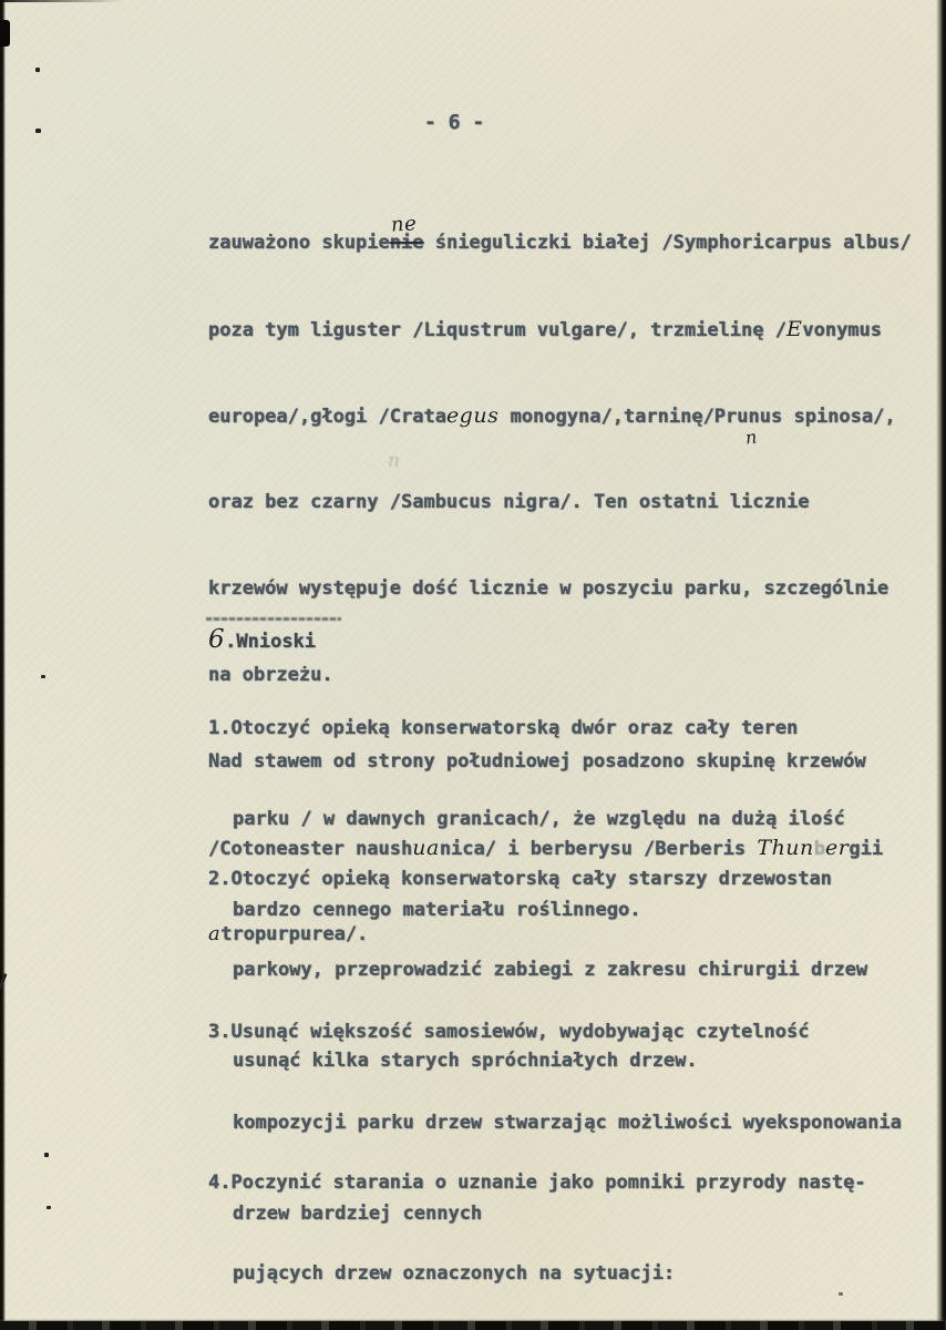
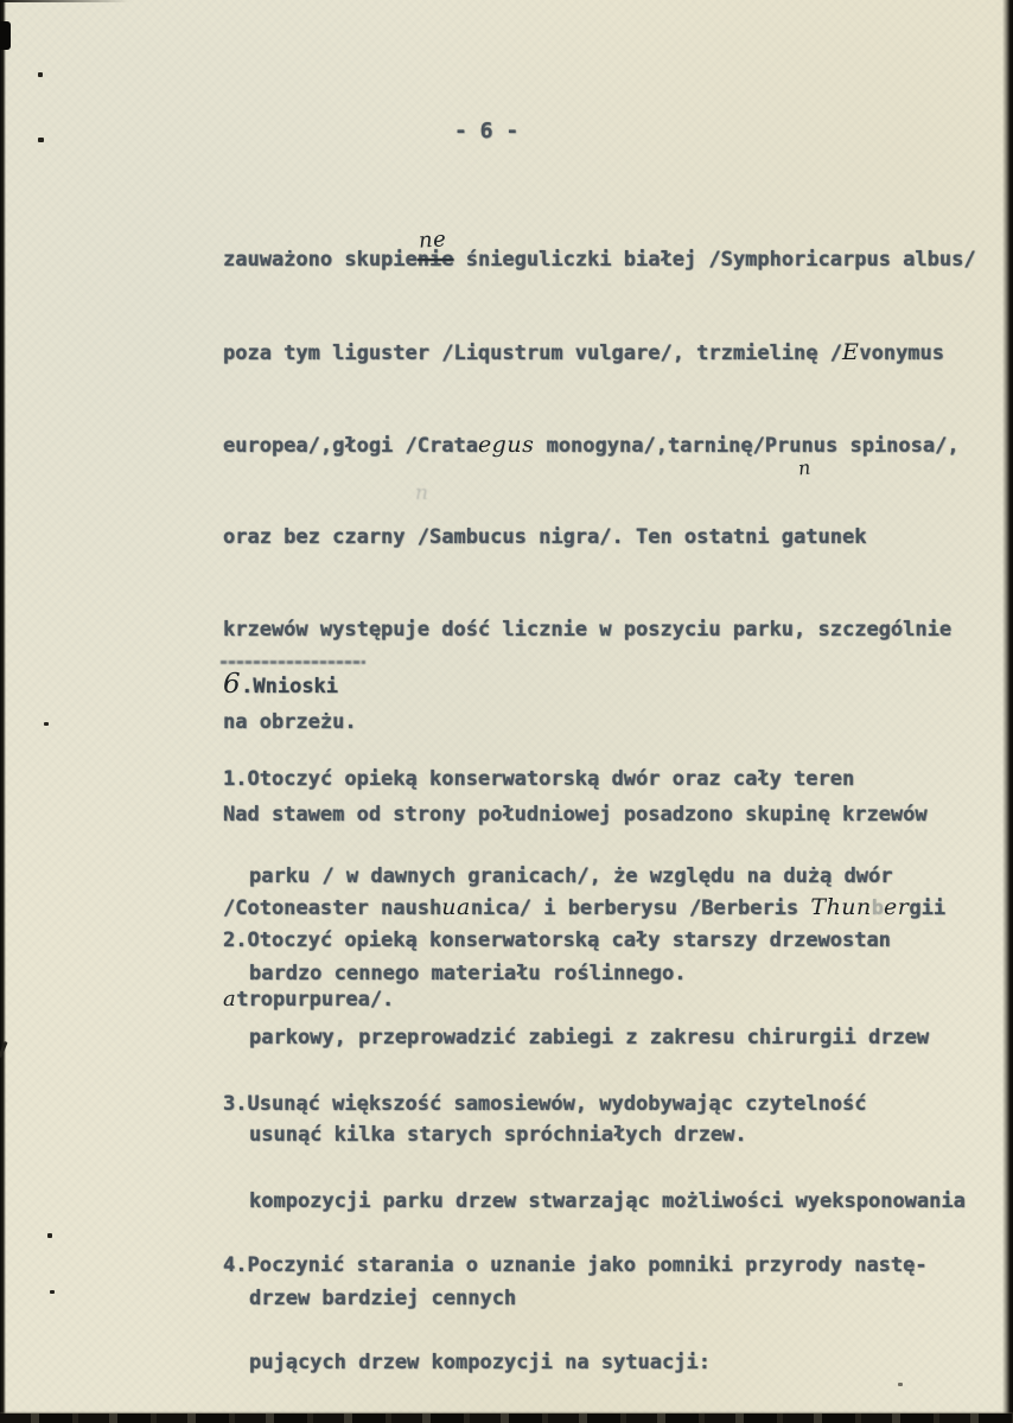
  - 6 -
  zauważono skupienie
  śnieguliczki białej /Symphoricarpus albus/
  poza tym liguster /Liqustrum vulgare/, trzmielinę /Evonymus
  europea/,głogi /Crataegus monogyna/,tarninę/Prun
  us spinosa/,
- oraz bez czarny /Sambucus nigra/. Ten ostatni licznie
+ oraz bez czarny /Sambucus nigra/. Ten ostatni gatunek
  krzewów występuje dość licznie w poszyciu parku, szczególnie
  na obrzeżu.
  Nad stawem od strony południowej posadzono skupinę krzewów
  /Cotoneaster naushuanica/ i berberysu /Berberis Thunbergii
  atropurpurea/.
  n
  6.Wnioski
  1.Otoczyć opieką konserwatorską dwór oraz cały teren
- parku / w dawnych granicach/, że względu na dużą ilość
+ parku / w dawnych granicach/, że względu na dużą dwór
  bardzo cennego materiału roślinnego.
  2.Otoczyć opieką konserwatorską cały starszy drzewostan
  parkowy, przeprowadzić zabiegi z zakresu chirurgii drzew
  usunąć kilka starych spróchniałych drzew.
  3.Usunąć większość samosiewów, wydobywając czytelność
  kompozycji parku drzew stwarzając możliwości wyeksponowania
  drzew bardziej cennych
  4.Poczynić starania o uznanie jako pomniki przyrody nastę-
- pujących drzew oznaczonych na sytuacji:
+ pujących drzew kompozycji na sytuacji:
